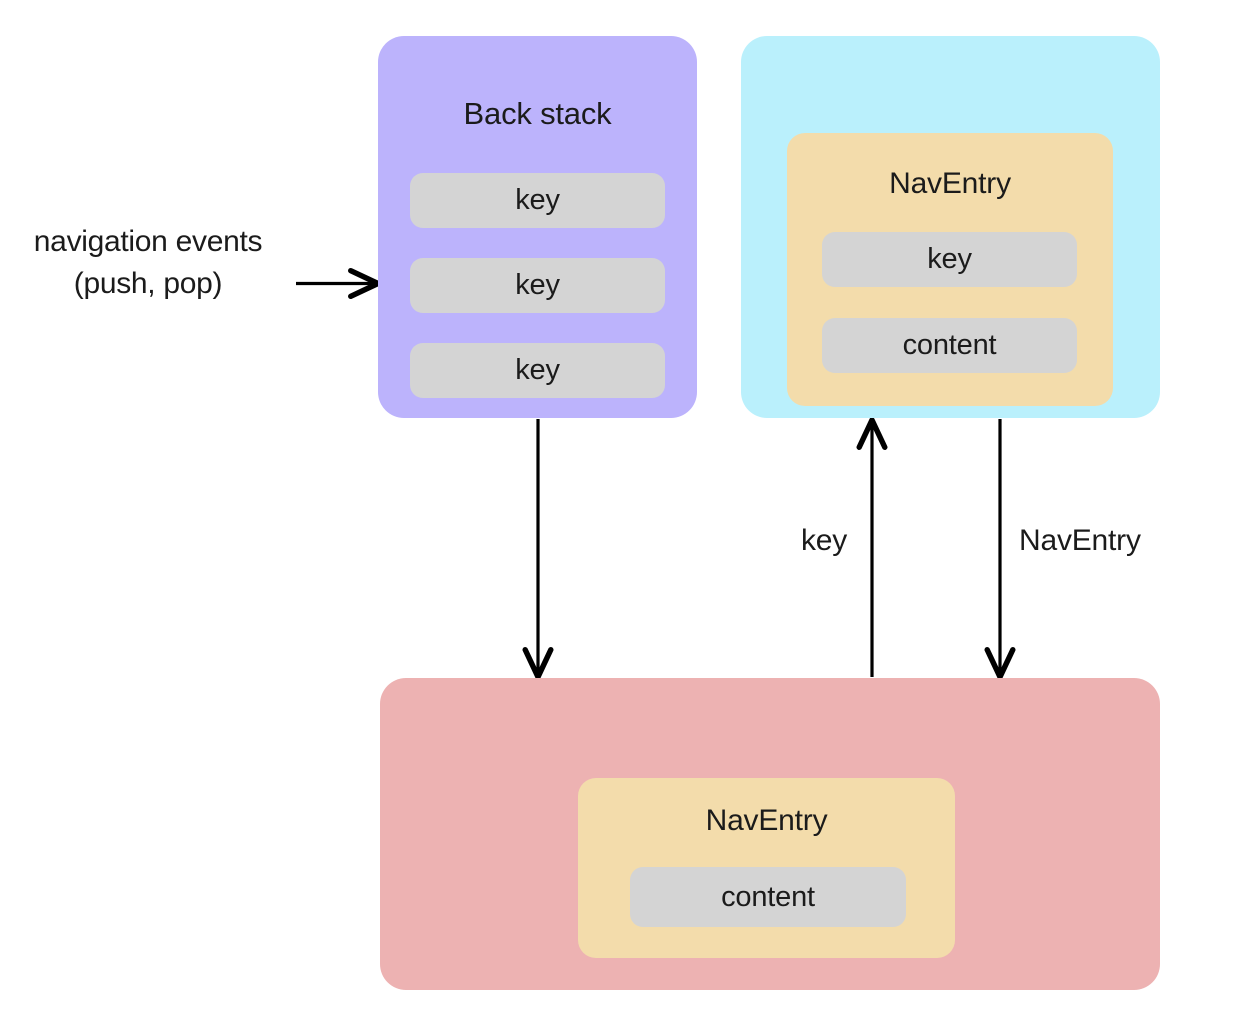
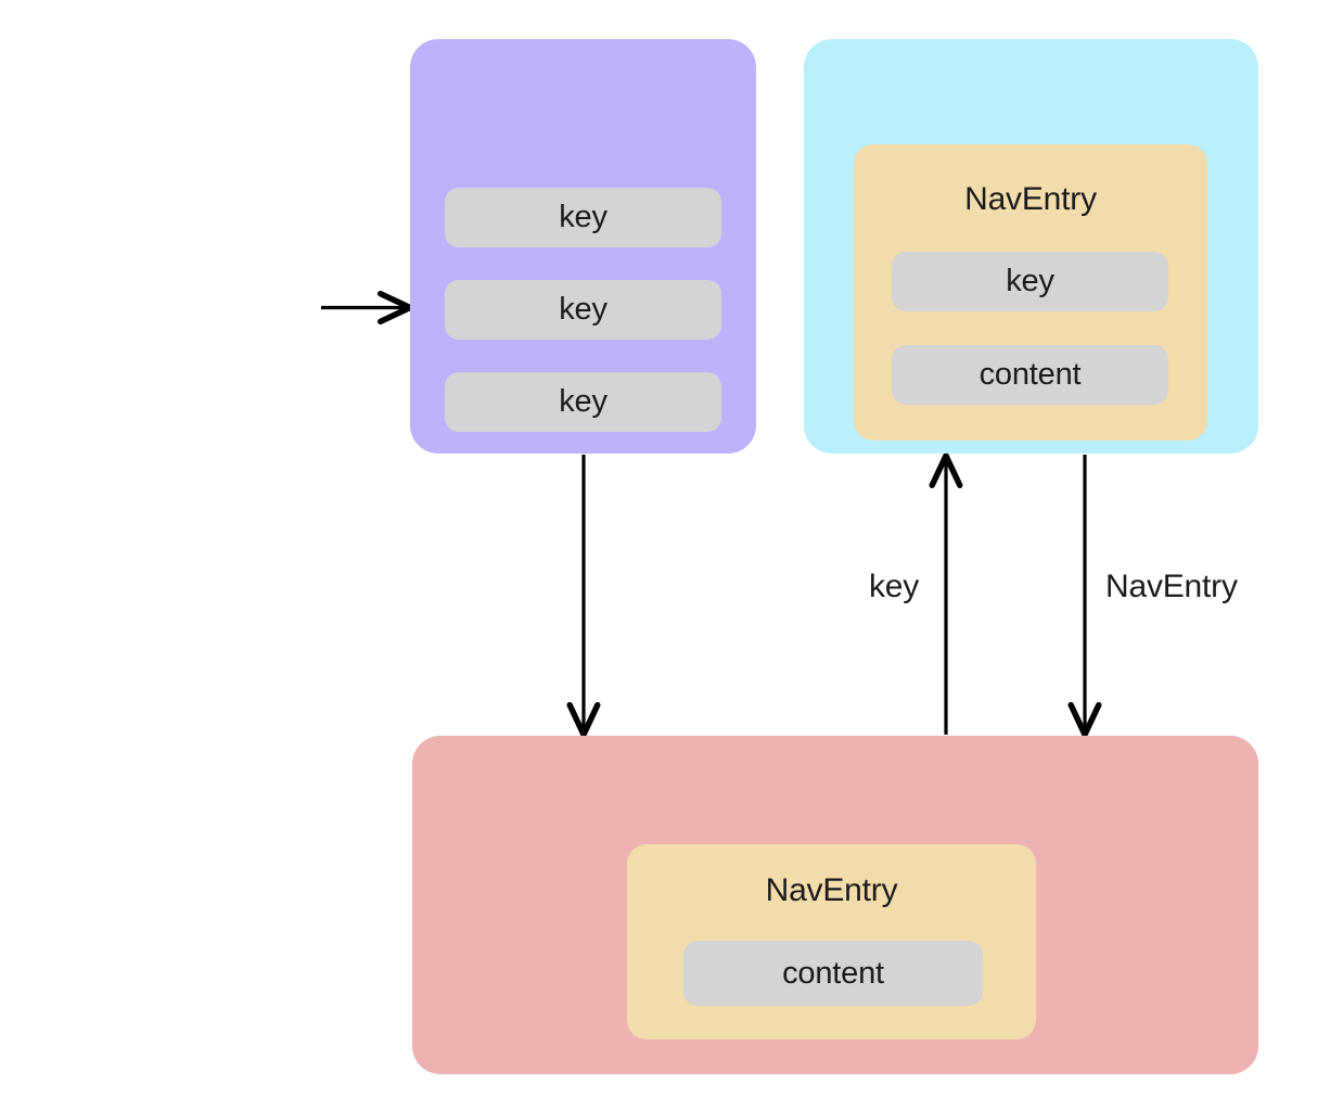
- navigation events
- (push, pop)
- Back stack
  key
  key
  key
  NavEntry
  key
  content
  key
  NavEntry
  NavEntry
  content
